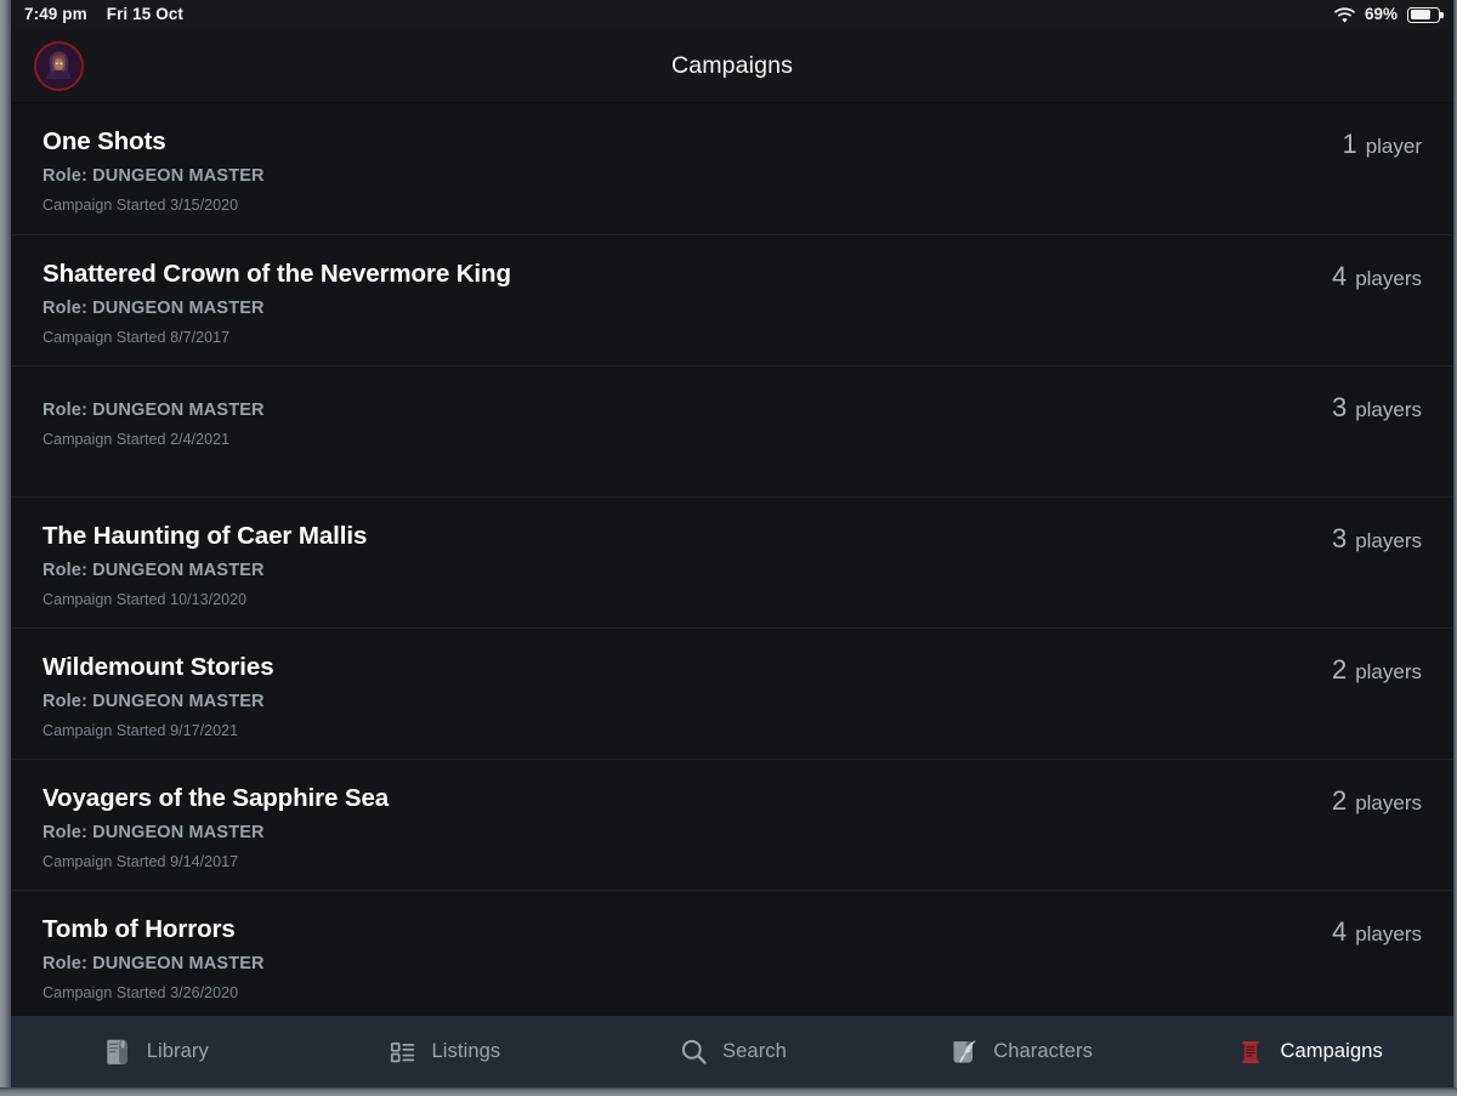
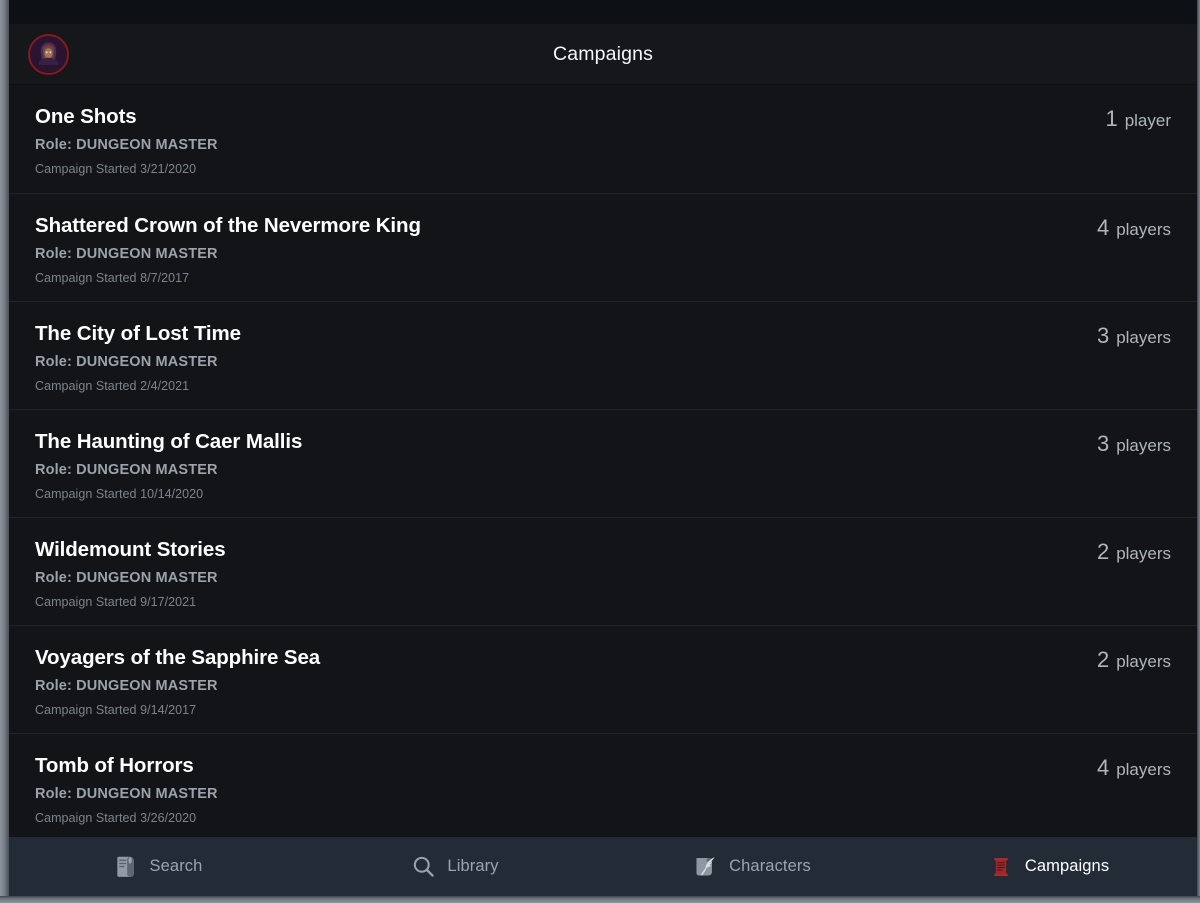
- 7:49 pm
- Fri 15 Oct
- 69%
  Campaigns
  One Shots
  Role: DUNGEON MASTER
- Campaign Started 3/15/2020
+ Campaign Started 3/21/2020
  1
  player
  Shattered Crown of the Nevermore King
  Role: DUNGEON MASTER
  Campaign Started 8/7/2017
  4
  players
+ The City of Lost Time
  Role: DUNGEON MASTER
  Campaign Started 2/4/2021
  3
  players
  The Haunting of Caer Mallis
  Role: DUNGEON MASTER
- Campaign Started 10/13/2020
+ Campaign Started 10/14/2020
  3
  players
  Wildemount Stories
  Role: DUNGEON MASTER
  Campaign Started 9/17/2021
  2
  players
  Voyagers of the Sapphire Sea
  Role: DUNGEON MASTER
  Campaign Started 9/14/2017
  2
  players
  Tomb of Horrors
  Role: DUNGEON MASTER
  Campaign Started 3/26/2020
  4
  players
- Library
+ Search
- Listings
- Search
+ Library
  Characters
  Campaigns
